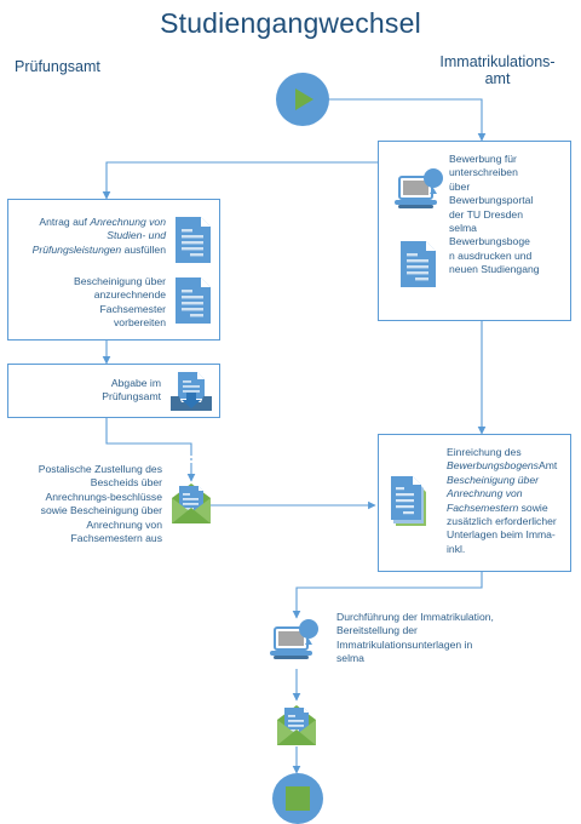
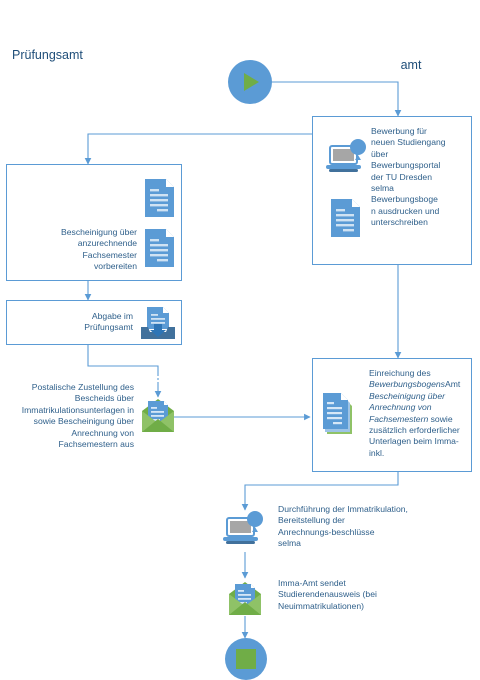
- Studiengangwechsel
  Prüfungsamt
- Immatrikulations-
  amt
  Bewerbung für
- unterschreiben
+ neuen Studiengang
  über
  Bewerbungsportal
  der TU Dresden
  selma
  Bewerbungsboge
  n ausdrucken und
- neuen Studiengang
+ unterschreiben
- Antrag auf Anrechnung von Studien- und Prüfungsleistungen ausfüllen
  Bescheinigung über
  anzurechnende
  Fachsemester
  vorbereiten
  Abgabe im
  Prüfungsamt
  Postalische Zustellung des
  Bescheids über
- Anrechnungs-beschlüsse
+ Immatrikulationsunterlagen in
  sowie Bescheinigung über
  Anrechnung von
  Fachsemestern aus
  Einreichung des
  BewerbungsbogensAmt
  Bescheinigung über
  Anrechnung von
  Fachsemestern sowie
  zusätzlich erforderlicher
  Unterlagen beim Imma-
  inkl.
  Durchführung der Immatrikulation,
  Bereitstellung der
- Immatrikulationsunterlagen in
+ Anrechnungs-beschlüsse
  selma
+ Imma-Amt sendet
+ Studierendenausweis (bei
+ Neuimmatrikulationen)
